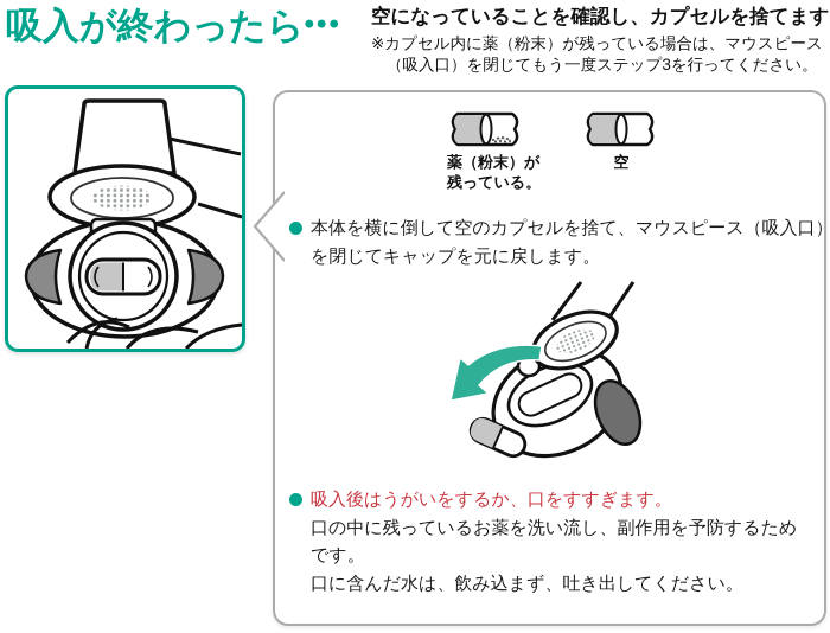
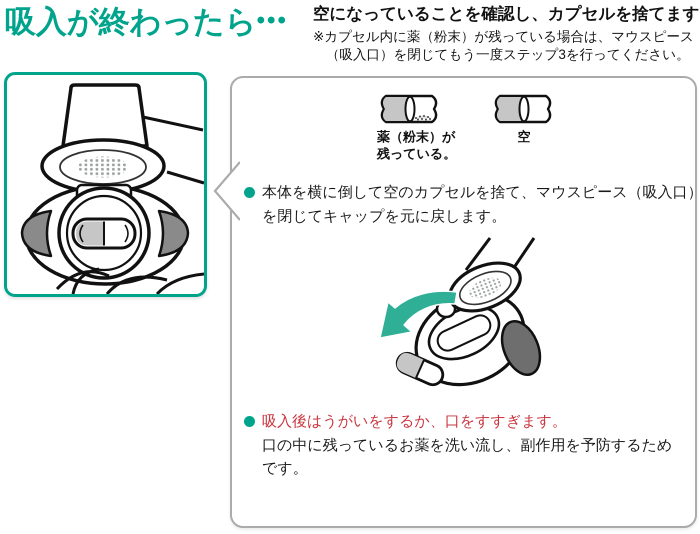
  吸入が終わったら•••
  空になっていることを確認し、カプセルを捨てます
  ※カプセル内に薬（粉末）が残っている場合は、マウスピース
  （吸入口）を閉じてもう一度ステップ3を行ってください。
  薬（粉末）が
  残っている。
  空
  本体を横に倒して空のカプセルを捨て、マウスピース（吸入口）
  を閉じてキャップを元に戻します。
  吸入後はうがいをするか、口をすすぎます。
  口の中に残っているお薬を洗い流し、副作用を予防するため
  です。
- 口に含んだ水は、飲み込まず、吐き出してください。
